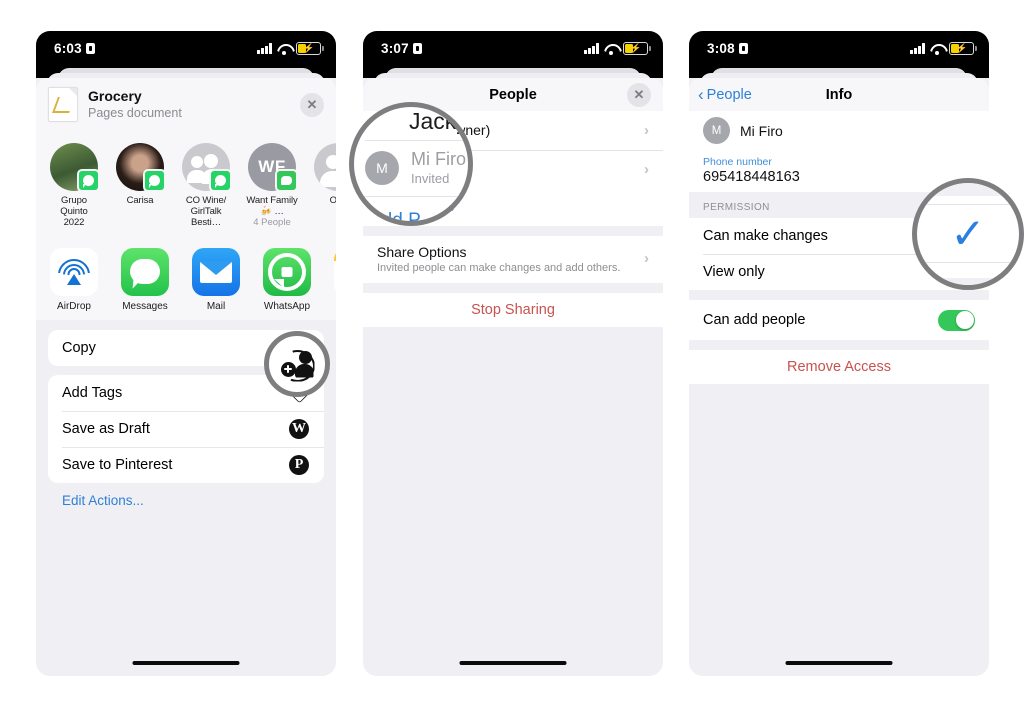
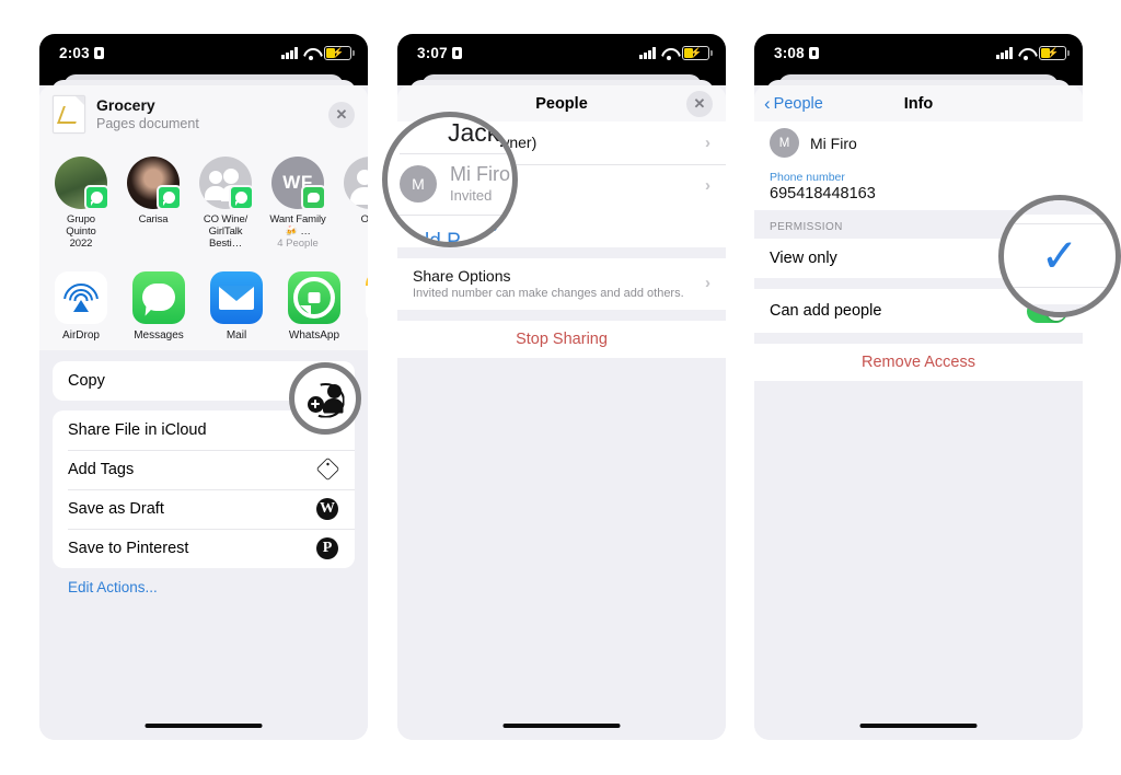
- 6:03
+ 2:03
  ⚡
  Grocery
  Pages document
  ✕
  Grupo Quinto
  2022
  Carisa
  CO Wine/
  GirlTalk Besti…
  WF
  Want Family 🍻 …
  4 People
  AirDrop
  Messages
  Mail
  WhatsApp
  Copy
+ Share File in iCloud
  Add Tags
  Save as Draft
  W
  Save to Pinterest
  P
  Edit Actions...
  3:07
  ⚡
  People
  ✕
  ›
  ›
  Share Options
- Invited people can make changes and add others.
+ Invited number can make changes and add others.
  ›
  Stop Sharing
  3:08
  ⚡
  ‹
  People
  Info
  M
  Mi Firo
  Phone number
  695418448163
  PERMISSION
- Can make changes
  View only
  Can add people
  Remove Access
  Jacky
  M
  Mi Firo
  Invited
  Add P
  ✓
